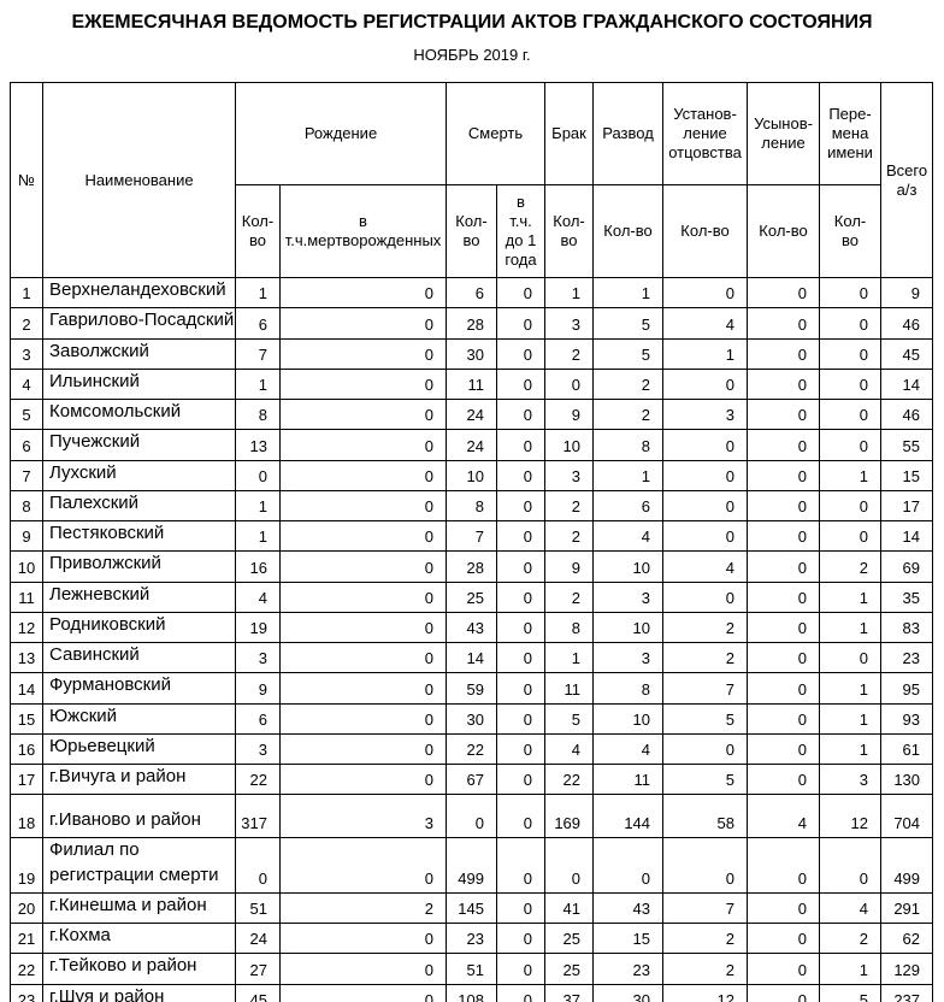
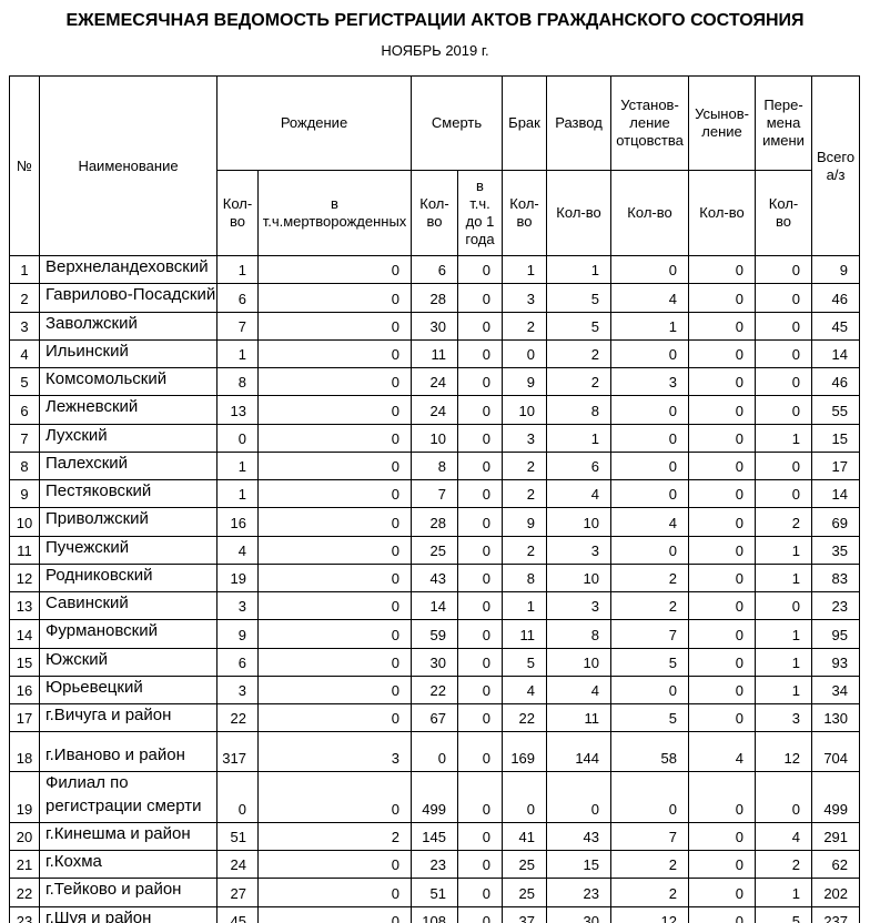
  ЕЖЕМЕСЯЧНАЯ ВЕДОМОСТЬ РЕГИСТРАЦИИ АКТОВ ГРАЖДАНСКОГО СОСТОЯНИЯ
  НОЯБРЬ 2019 г.
  №	Наименование	Рождение	Смерть	Брак	Развод	Установ- ление отцовства	Усынов- ление	Пере- мена имени	Всего а/з
  Кол- во	в т.ч.мертворожденных	Кол- во	в т.ч. до 1 года	Кол- во	Кол-во	Кол-во	Кол-во	Кол- во
  1	Верхнеландеховский	1	0	6	0	1	1	0	0	0	9
  2	Гаврилово-Посадский	6	0	28	0	3	5	4	0	0	46
  3	Заволжский	7	0	30	0	2	5	1	0	0	45
  4	Ильинский	1	0	11	0	0	2	0	0	0	14
  5	Комсомольский	8	0	24	0	9	2	3	0	0	46
- 6	Пучежский	13	0	24	0	10	8	0	0	0	55
+ 6	Лежневский	13	0	24	0	10	8	0	0	0	55
  7	Лухский	0	0	10	0	3	1	0	0	1	15
  8	Палехский	1	0	8	0	2	6	0	0	0	17
  9	Пестяковский	1	0	7	0	2	4	0	0	0	14
  10	Приволжский	16	0	28	0	9	10	4	0	2	69
- 11	Лежневский	4	0	25	0	2	3	0	0	1	35
+ 11	Пучежский	4	0	25	0	2	3	0	0	1	35
  12	Родниковский	19	0	43	0	8	10	2	0	1	83
  13	Савинский	3	0	14	0	1	3	2	0	0	23
  14	Фурмановский	9	0	59	0	11	8	7	0	1	95
  15	Южский	6	0	30	0	5	10	5	0	1	93
- 16	Юрьевецкий	3	0	22	0	4	4	0	0	1	61
+ 16	Юрьевецкий	3	0	22	0	4	4	0	0	1	34
  17	г.Вичуга и район	22	0	67	0	22	11	5	0	3	130
  18	г.Иваново и район	317	3	0	0	169	144	58	4	12	704
  19	Филиал по регистрации смерти	0	0	499	0	0	0	0	0	0	499
  20	г.Кинешма и район	51	2	145	0	41	43	7	0	4	291
  21	г.Кохма	24	0	23	0	25	15	2	0	2	62
- 22	г.Тейково и район	27	0	51	0	25	23	2	0	1	129
+ 22	г.Тейково и район	27	0	51	0	25	23	2	0	1	202
  23	г.Шуя и район	45	0	108	0	37	30	12	0	5	237
